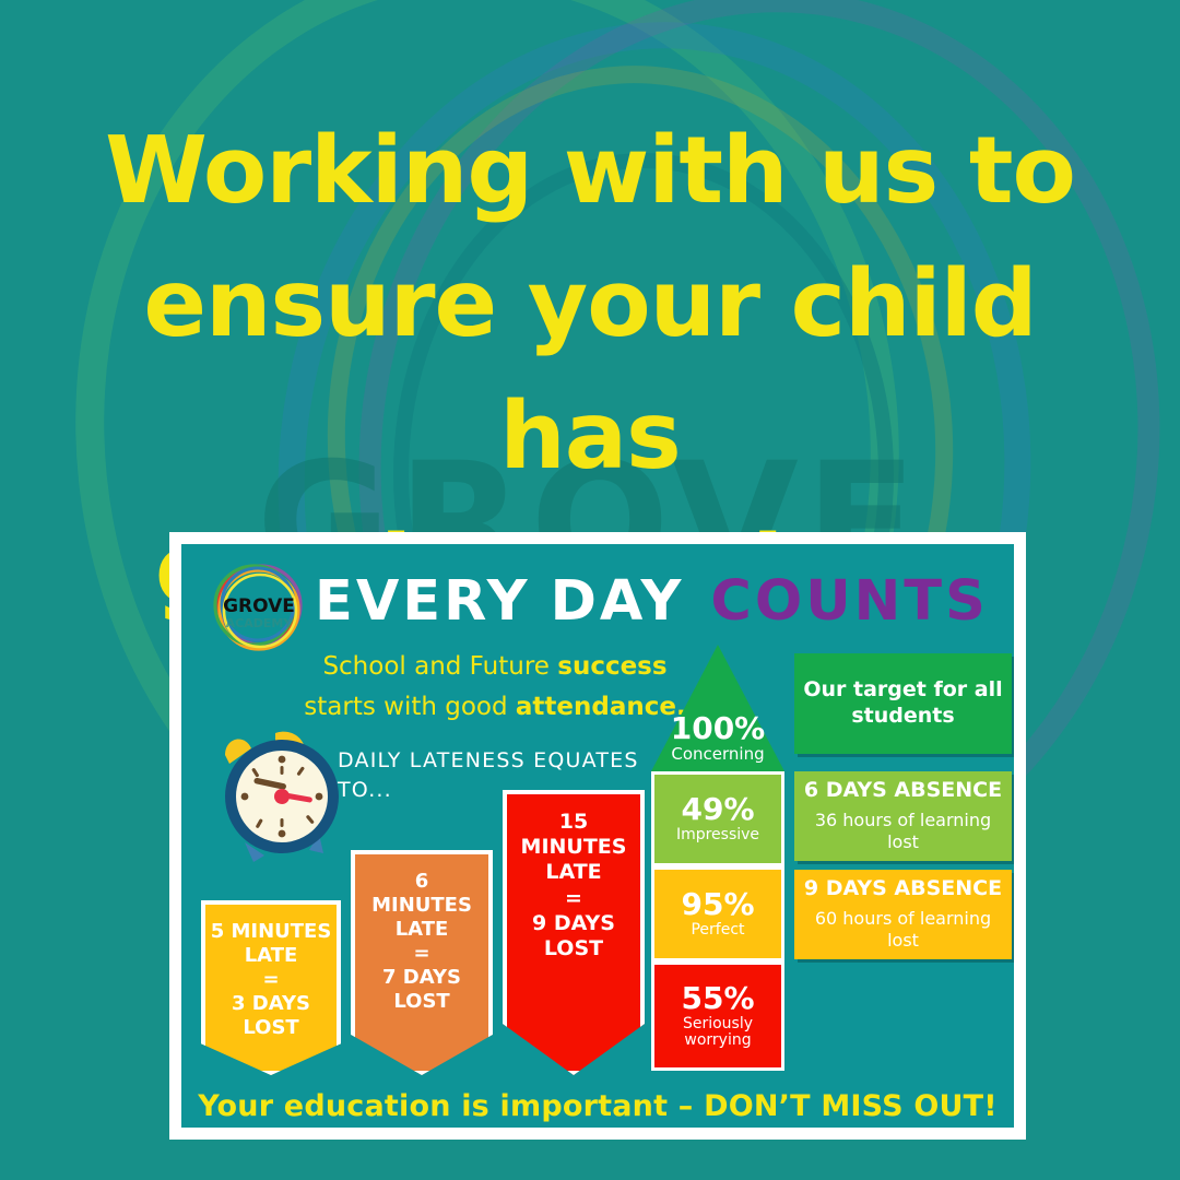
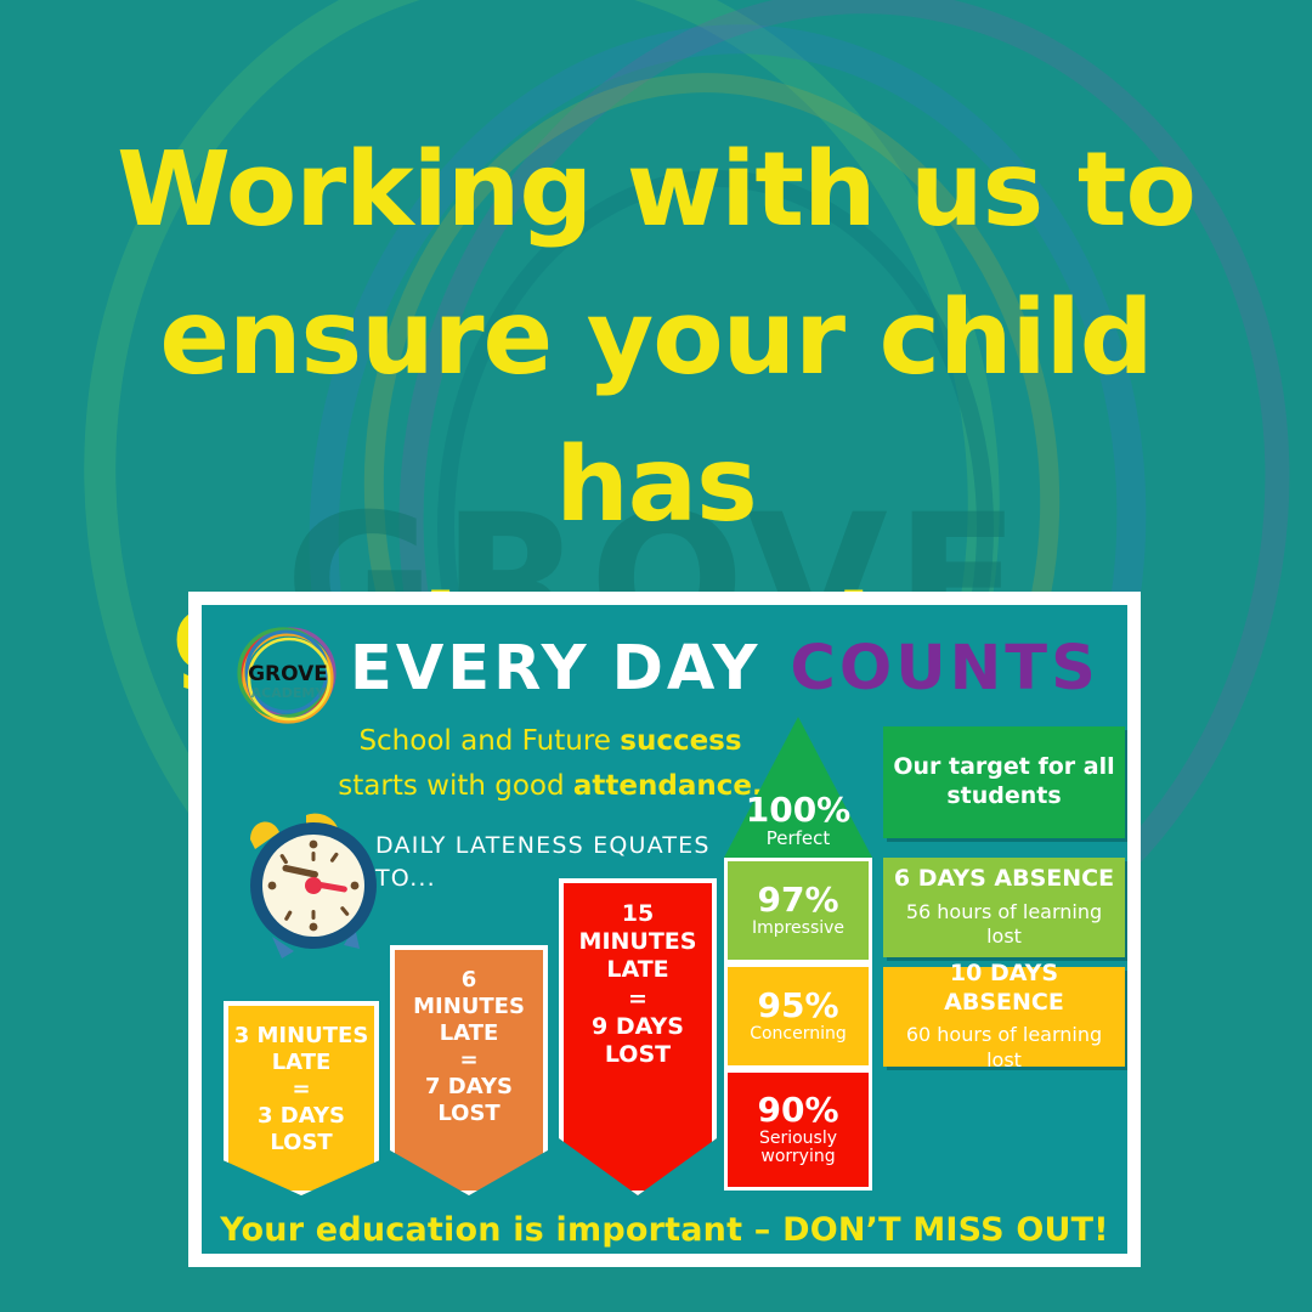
  GROVE
  Working with us to
  ensure your child has
  GROVE
  ACADEMY
  EVERY
  DAY
  COUNTS
  School and Future success
  starts with good attendance.
  DAILY LATENESS EQUATES TO...
- 5 MINUTES
+ 3 MINUTES
  LATE
  =
  3 DAYS
  LOST
  6
  MINUTES
  LATE
  =
  7 DAYS
  LOST
  15
  MINUTES
  LATE
  =
  9 DAYS
  LOST
  100%
- Concerning
+ Perfect
- 49%
+ 97%
  Impressive
  95%
- Perfect
+ Concerning
- 55%
+ 90%
  Seriously
  worrying
  Our target for all students
  6 DAYS ABSENCE
- 36 hours of learning lost
+ 56 hours of learning lost
- 9 DAYS ABSENCE
+ 10 DAYS ABSENCE
  60 hours of learning lost
  Your education is important – DON’T MISS OUT!
